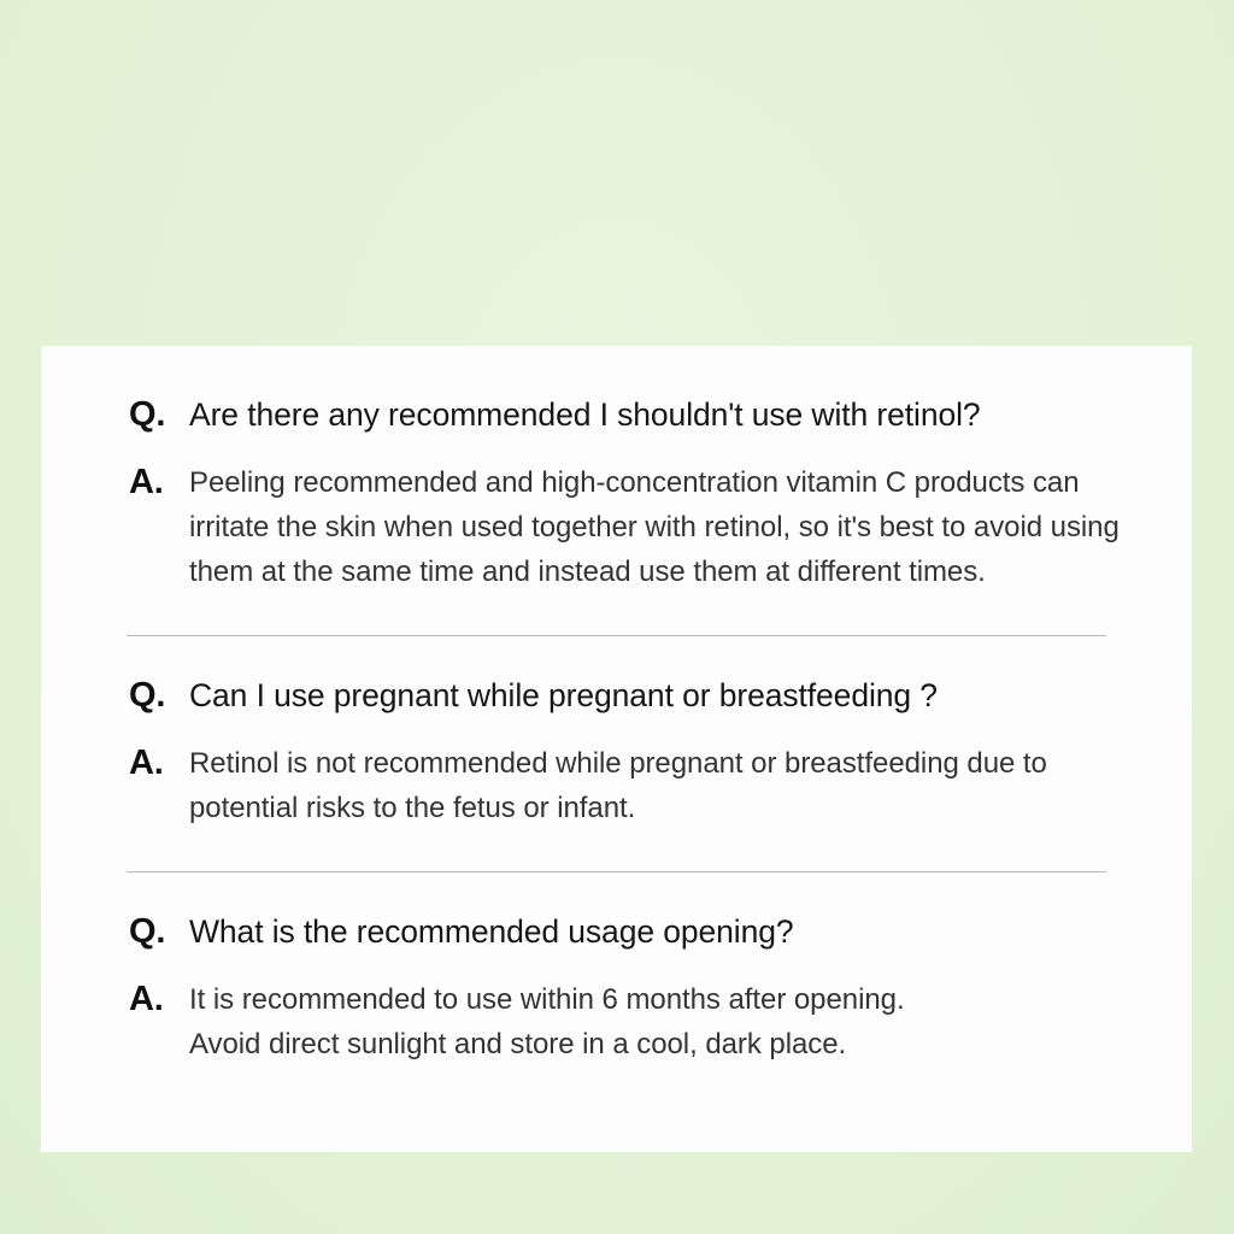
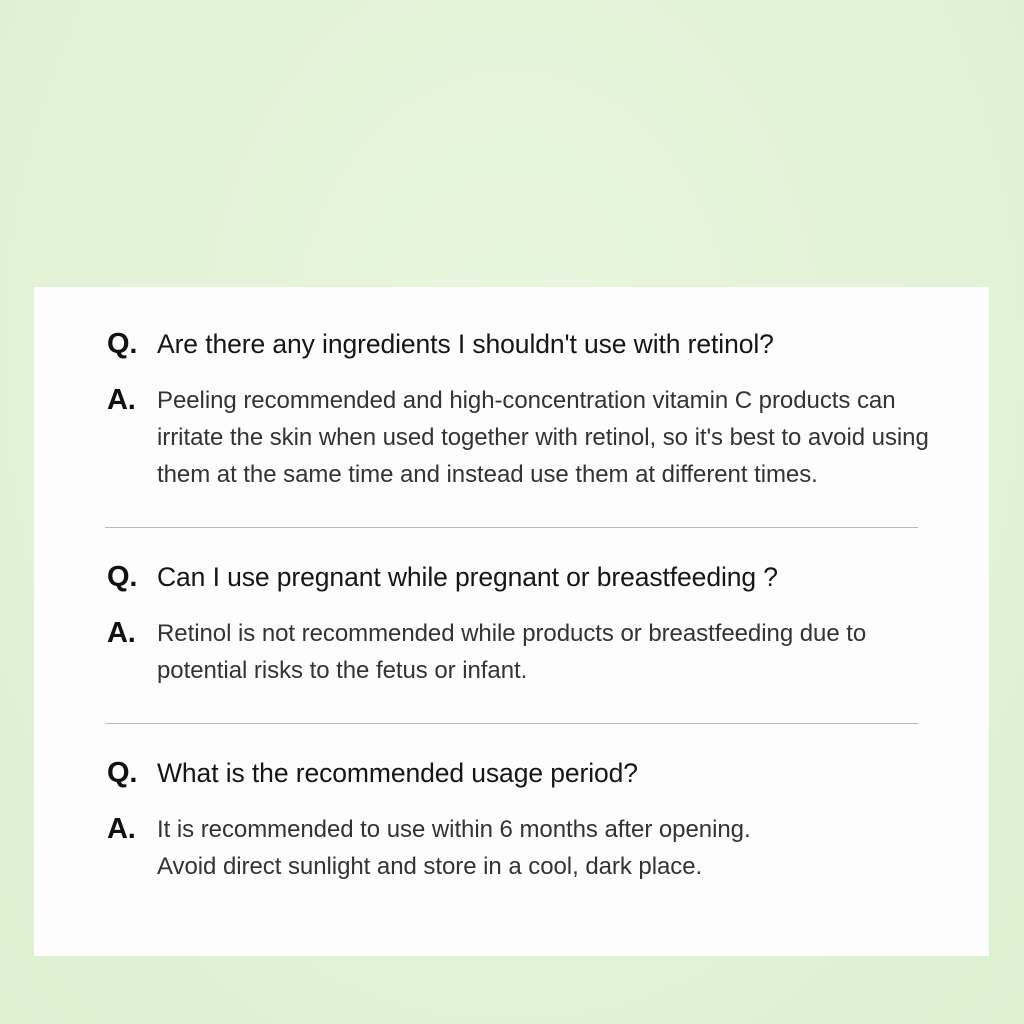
  Q.
- Are there any recommended I shouldn't use with retinol?
+ Are there any ingredients I shouldn't use with retinol?
  A.
  Peeling recommended and high-concentration vitamin C products can irritate the skin when used together with retinol, so it's best to avoid using them at the same time and instead use them at different times.
  Q.
  Can I use pregnant while pregnant or breastfeeding ?
  A.
- Retinol is not recommended while pregnant or breastfeeding due to potential risks to the fetus or infant.
+ Retinol is not recommended while products or breastfeeding due to potential risks to the fetus or infant.
  Q.
- What is the recommended usage opening?
+ What is the recommended usage period?
  A.
  It is recommended to use within 6 months after opening.
  Avoid direct sunlight and store in a cool, dark place.
